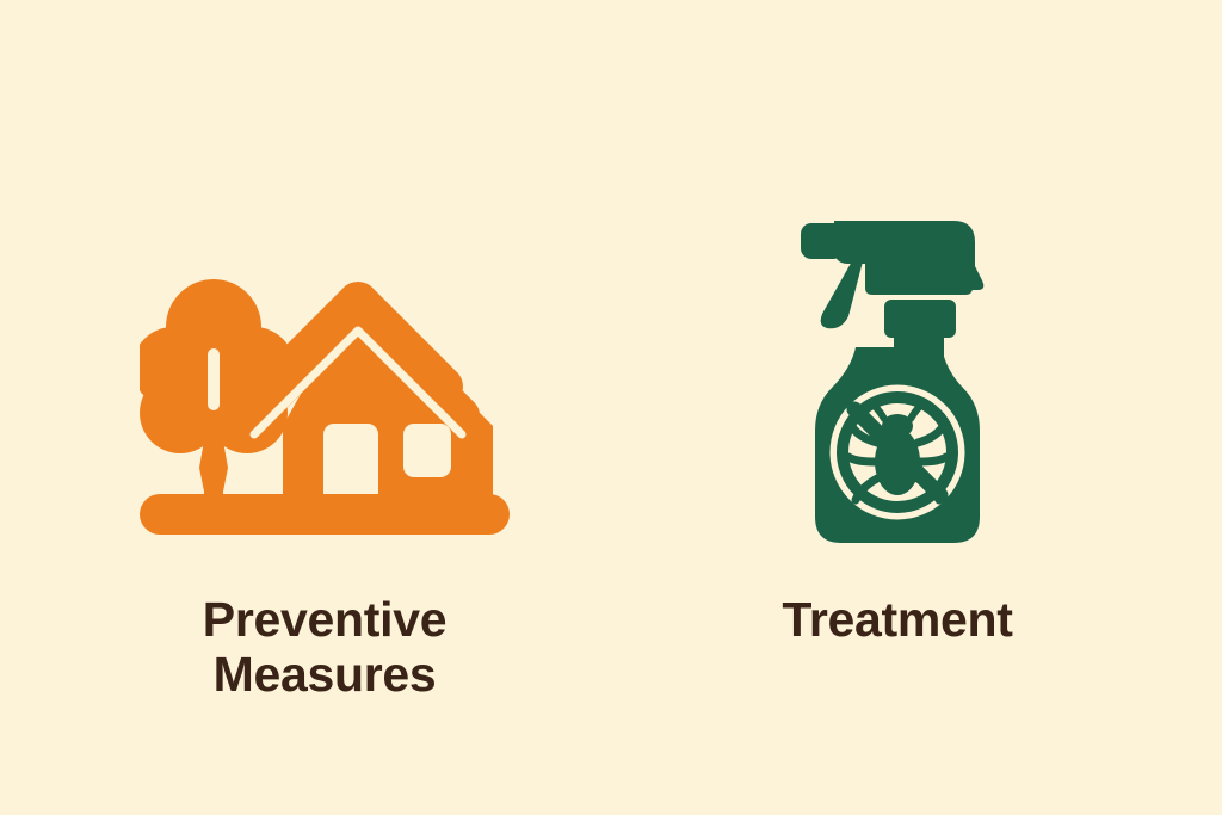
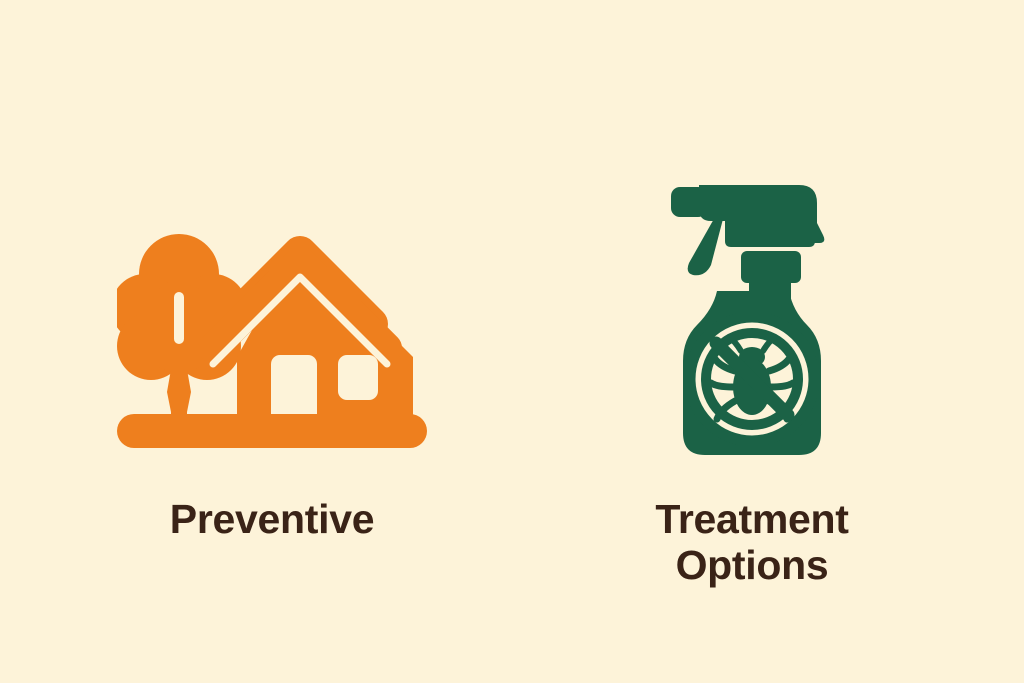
  Preventive
- Measures
  Treatment
+ Options
